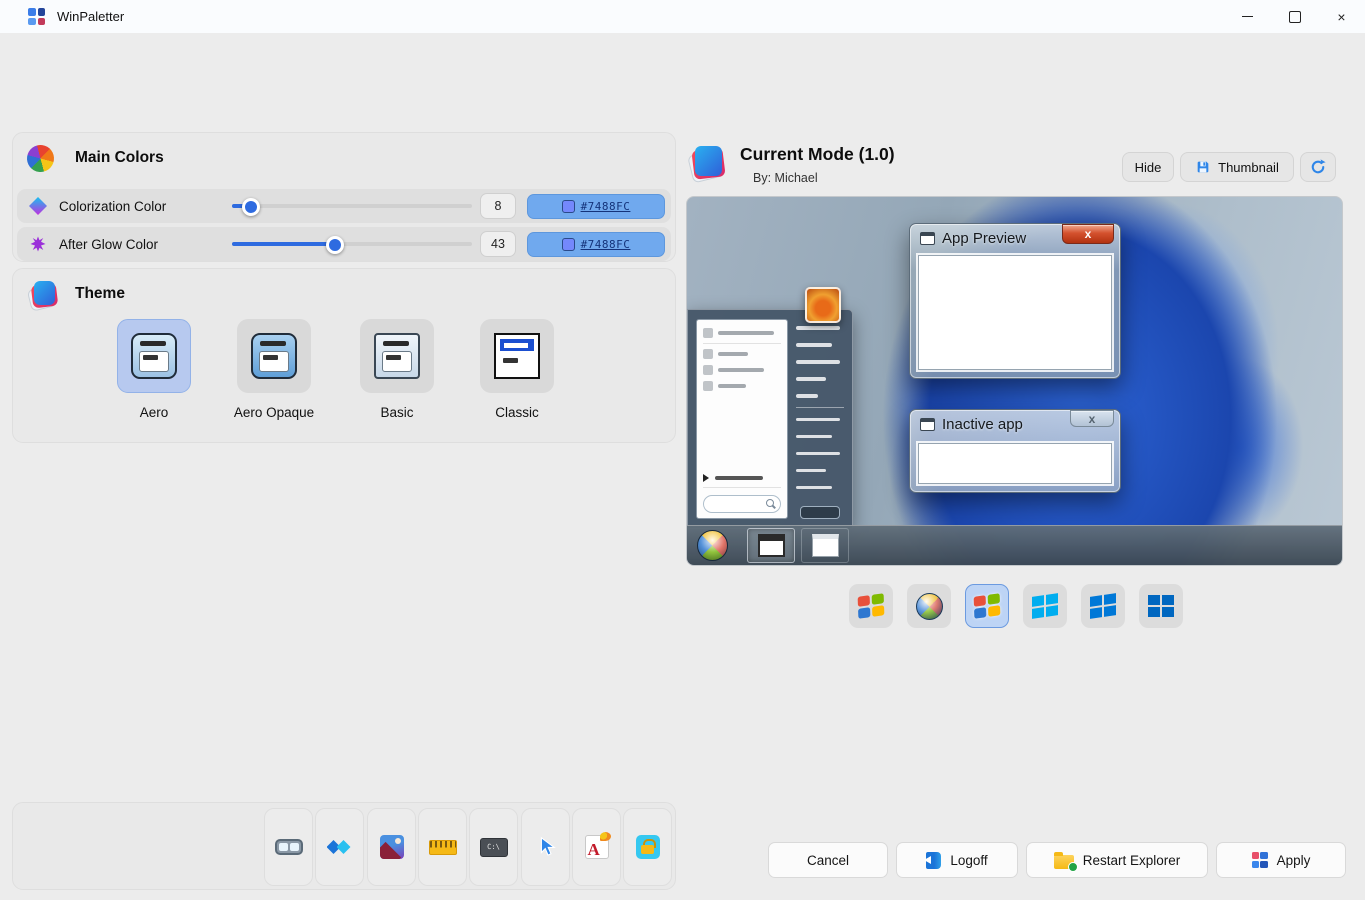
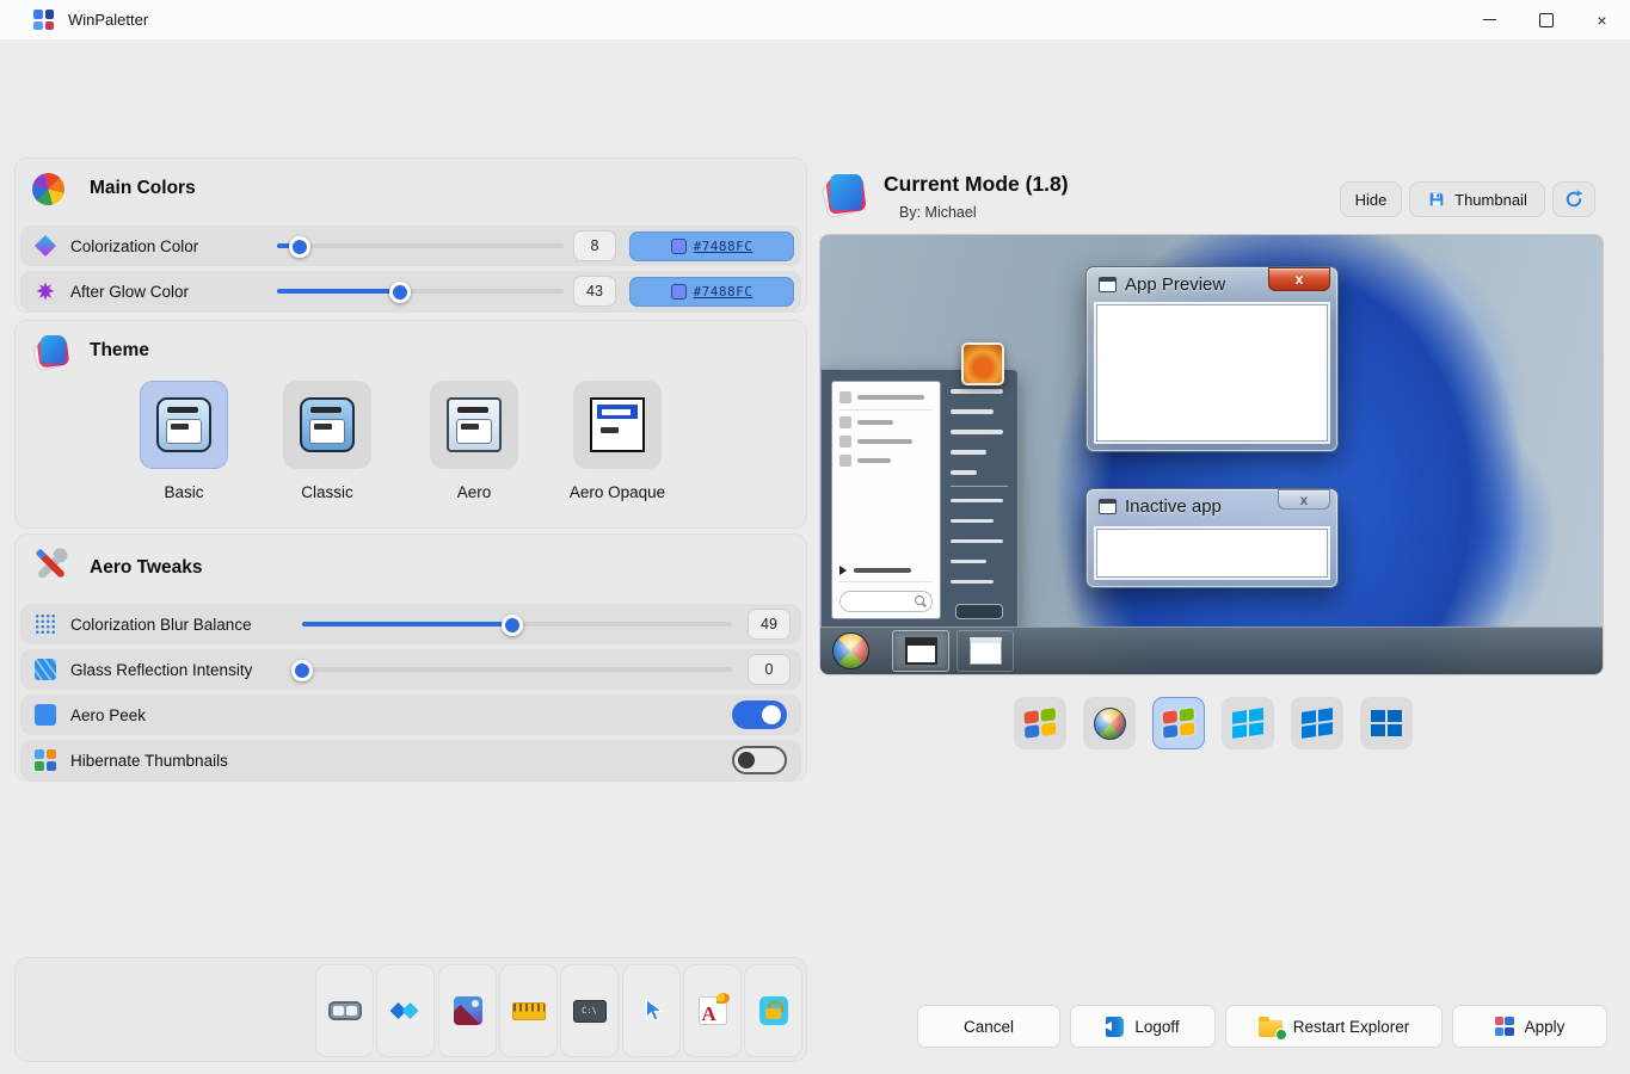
  WinPaletter
  ×
  Main Colors
  Colorization Color
  8
  #7488FC
  After Glow Color
  43
  #7488FC
  Theme
- Aero
+ Basic
- Aero Opaque
+ Classic
- Basic
+ Aero
- Classic
+ Aero Opaque
+ Aero Tweaks
+ Colorization Blur Balance
+ 49
+ Glass Reflection Intensity
+ 0
+ Aero Peek
+ Hibernate Thumbnails
  C:\
  A
- Current Mode (1.0)
+ Current Mode (1.8)
  By: Michael
  Hide
  Thumbnail
  App Preview
  x
  Inactive app
  x
  Cancel
  Logoff
  Restart Explorer
  Apply
